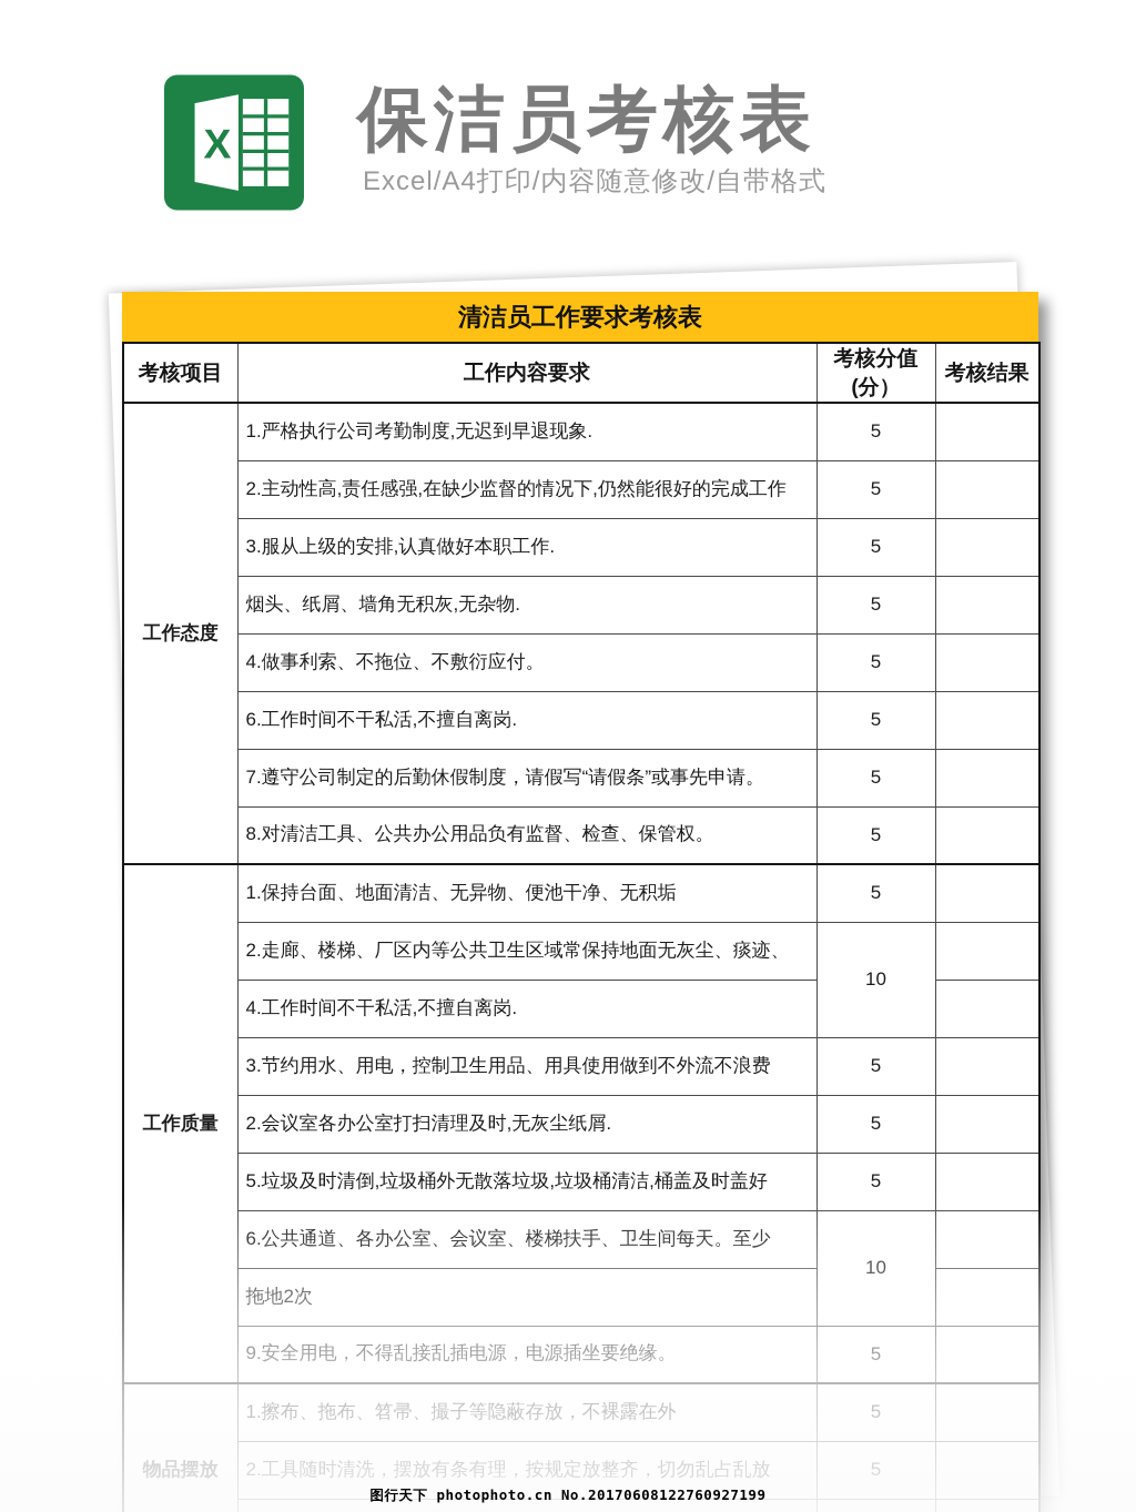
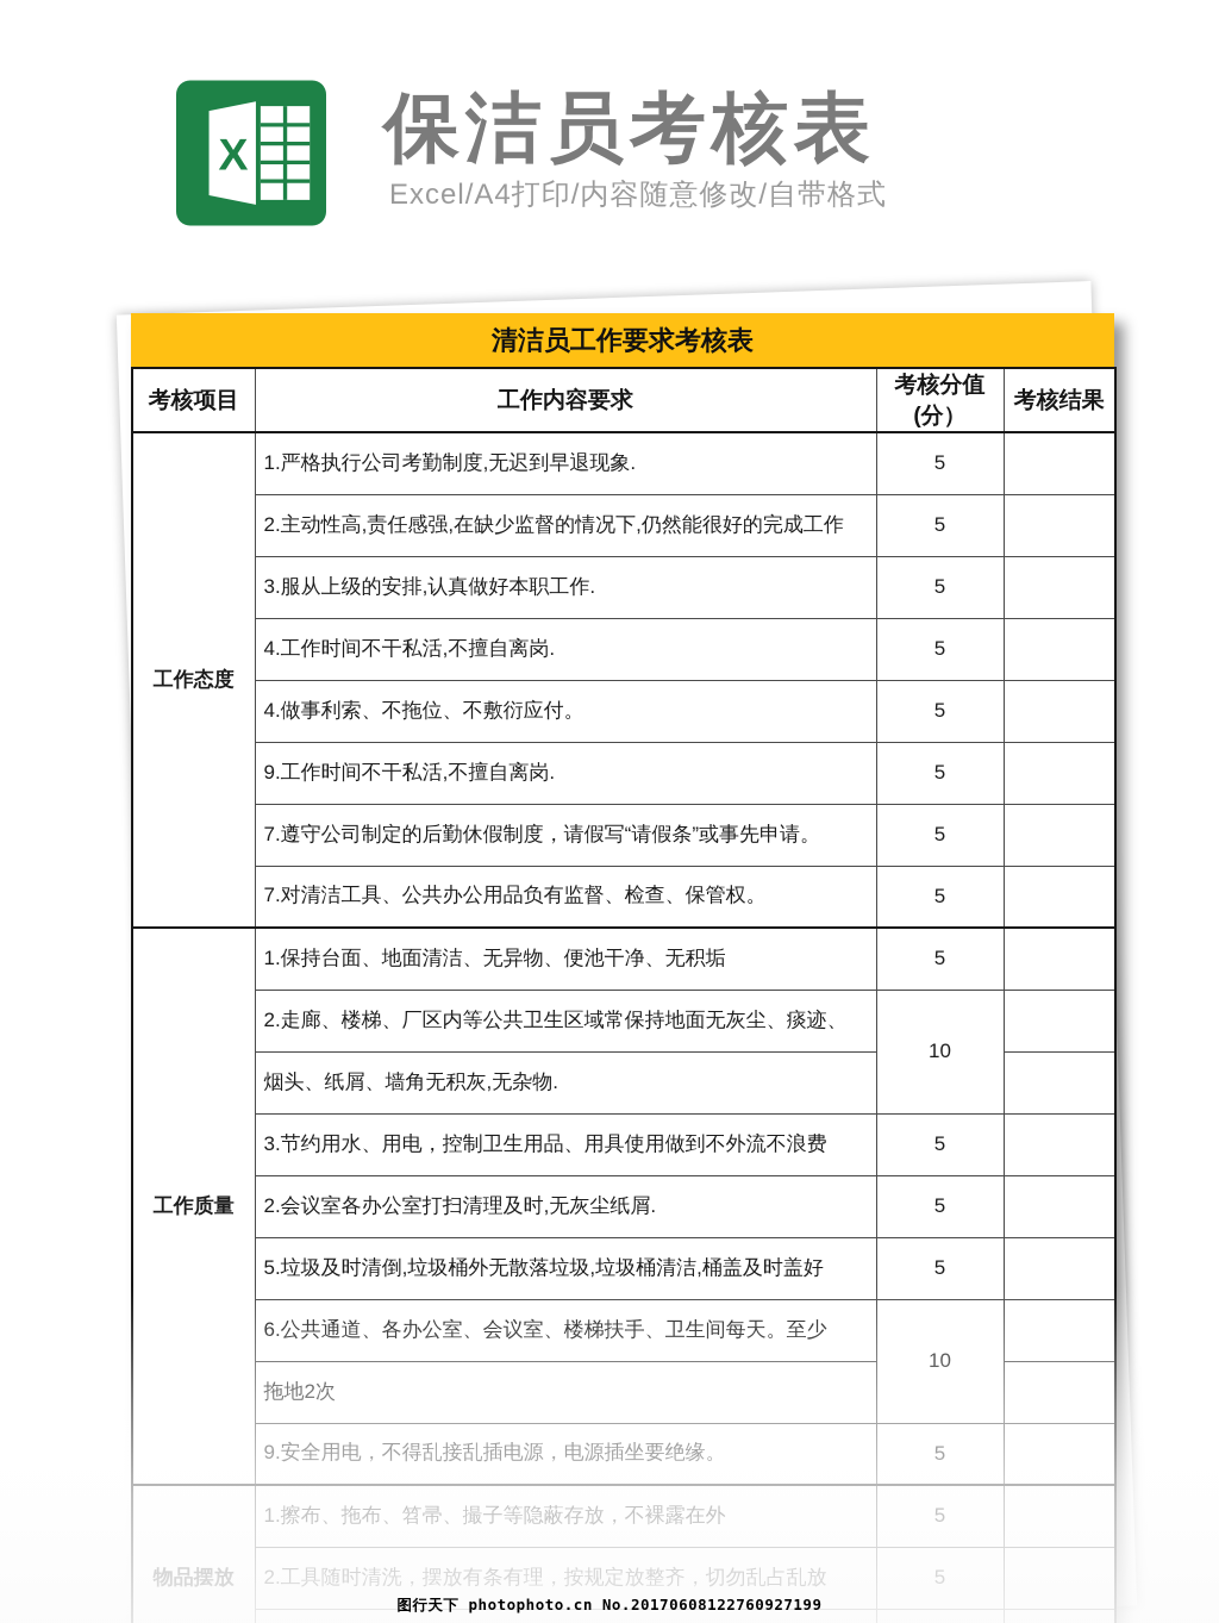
  X
  保洁员考核表
  Excel/A4打印/内容随意修改/自带格式
  清洁员工作要求考核表
  考核项目	工作内容要求	考核分值(分）	考核结果
  工作态度	1.严格执行公司考勤制度,无迟到早退现象.	5
  2.主动性高,责任感强,在缺少监督的情况下,仍然能很好的完成工作	5
  3.服从上级的安排,认真做好本职工作.	5
- 烟头、纸屑、墙角无积灰,无杂物.	5
+ 4.工作时间不干私活,不擅自离岗.	5
  4.做事利索、不拖位、不敷衍应付。	5
- 6.工作时间不干私活,不擅自离岗.	5
+ 9.工作时间不干私活,不擅自离岗.	5
  7.遵守公司制定的后勤休假制度，请假写“请假条”或事先申请。	5
- 8.对清洁工具、公共办公用品负有监督、检查、保管权。	5
+ 7.对清洁工具、公共办公用品负有监督、检查、保管权。	5
  工作质量	1.保持台面、地面清洁、无异物、便池干净、无积垢	5
  2.走廊、楼梯、厂区内等公共卫生区域常保持地面无灰尘、痰迹、	10
- 4.工作时间不干私活,不擅自离岗.
+ 烟头、纸屑、墙角无积灰,无杂物.
  3.节约用水、用电，控制卫生用品、用具使用做到不外流不浪费	5
  2.会议室各办公室打扫清理及时,无灰尘纸屑.	5
  5.垃圾及时清倒,垃圾桶外无散落垃圾,垃圾桶清洁,桶盖及时盖好	5
  图行天下 photophoto.cn No.20170608122760927199
